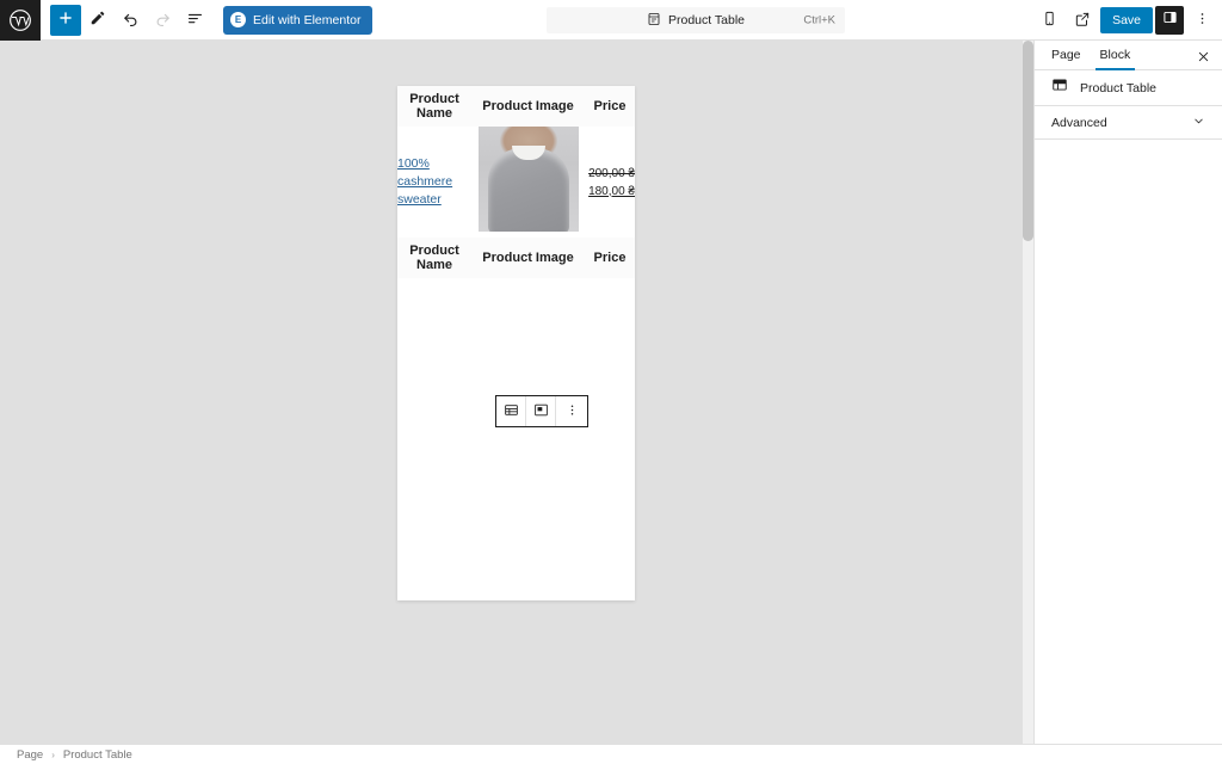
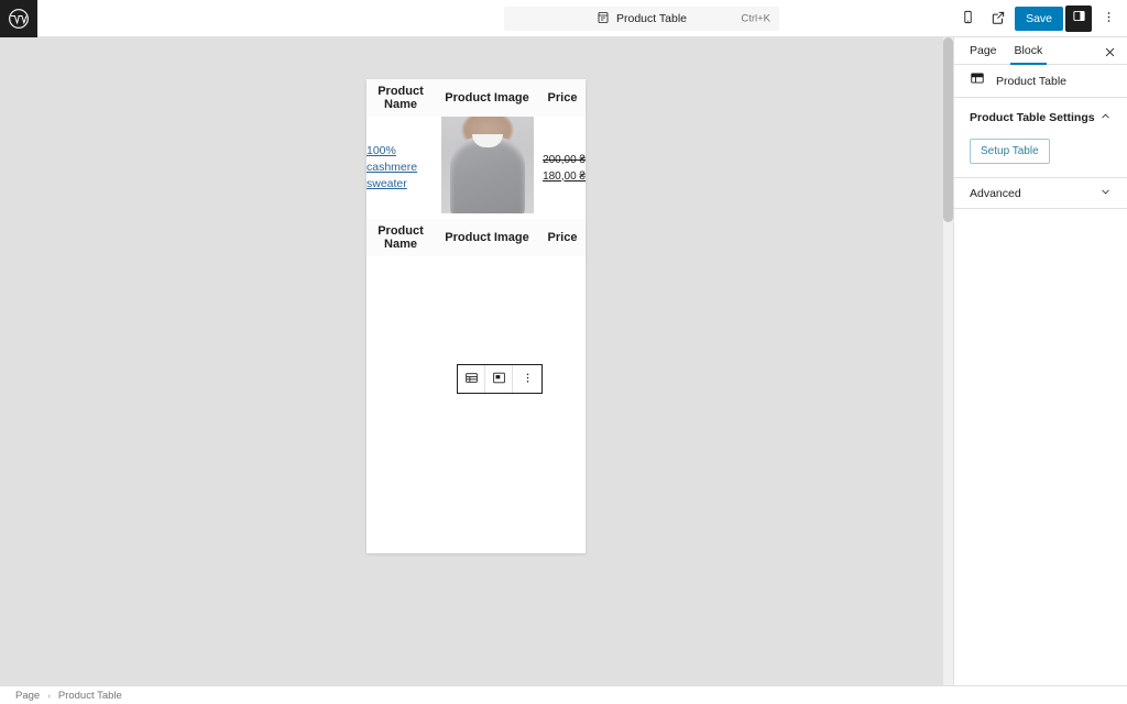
- E
- Edit with Elementor
  Product Table
  Ctrl+K
  Save
  Product Name	Product Image	Price
  100% cashmere sweater		200,00 ₴ 180,00 ₴
  Product Name	Product Image	Price
  Page
  Block
  Product Table
+ Product Table Settings
+ Setup Table
  Advanced
  Page
  ›
  Product Table
